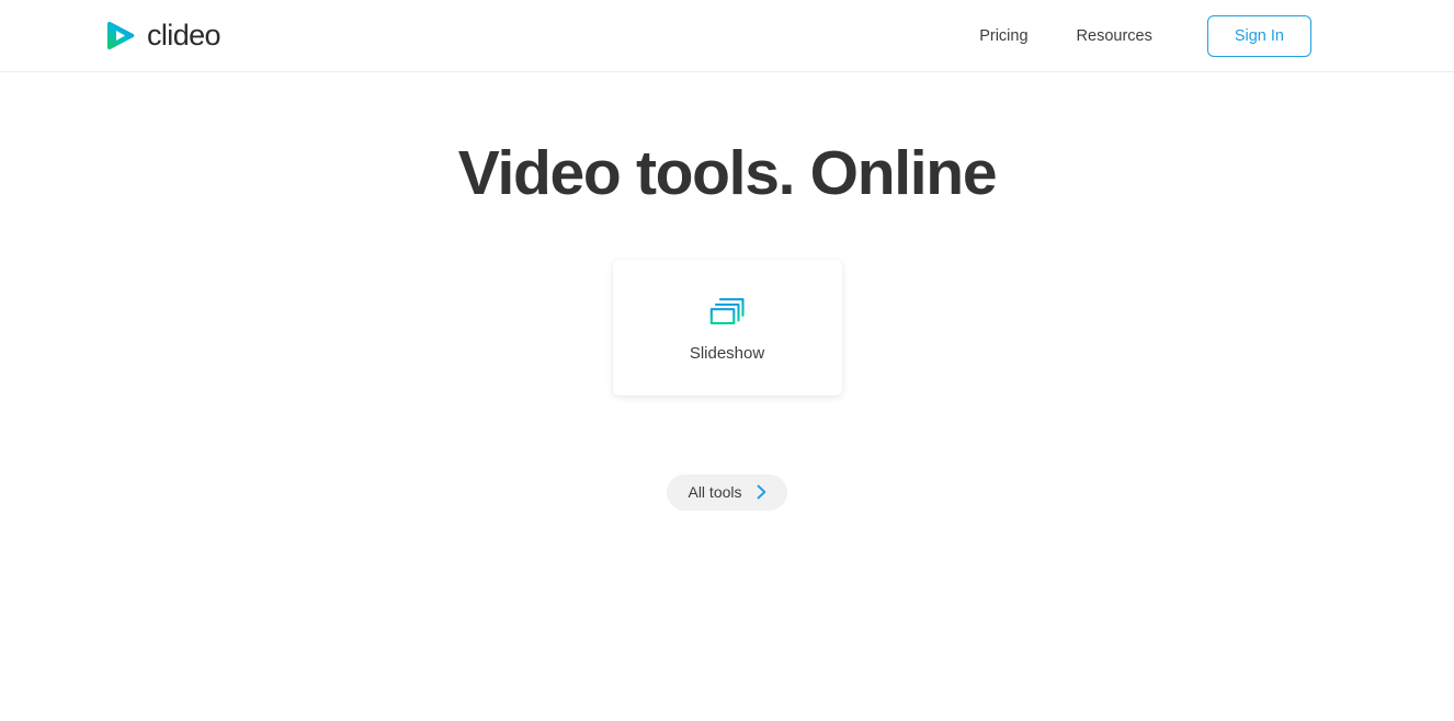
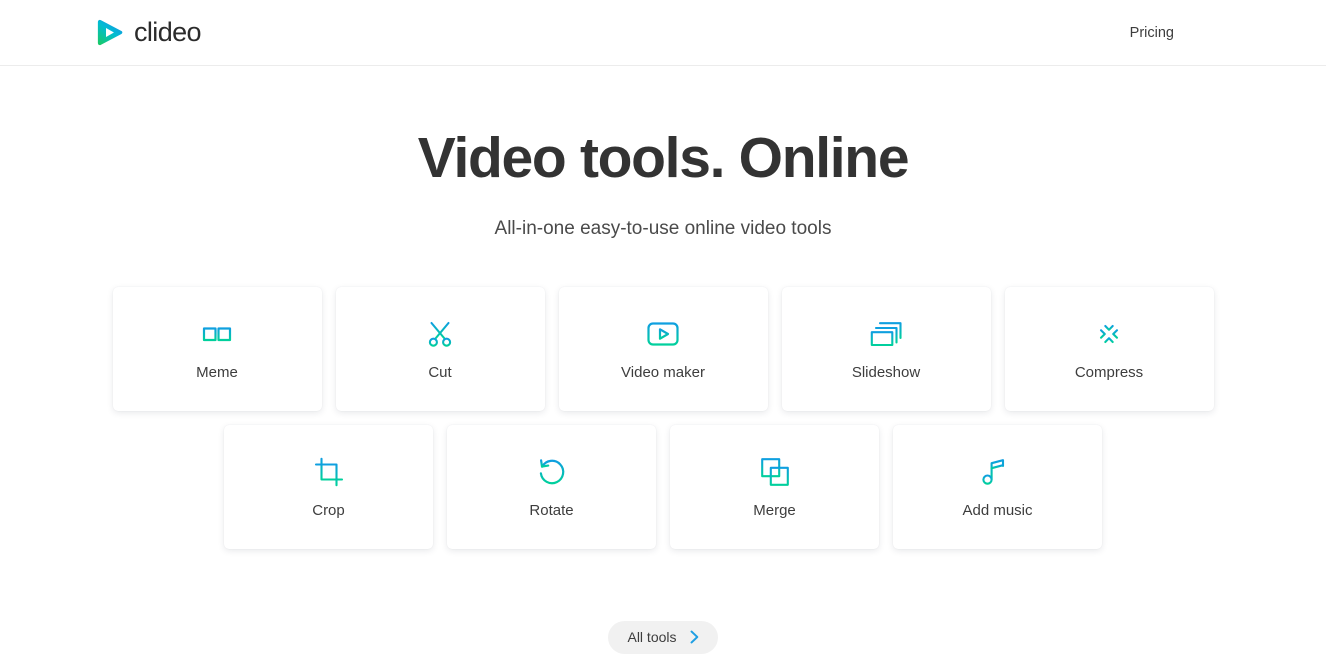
  clideo
  Pricing
- Resources
- Sign In
  Video tools. Online
+ All-in-one easy-to-use online video tools
+ Meme
+ Cut
+ Video maker
  Slideshow
+ Compress
+ Crop
+ Rotate
+ Merge
+ Add music
  All tools
